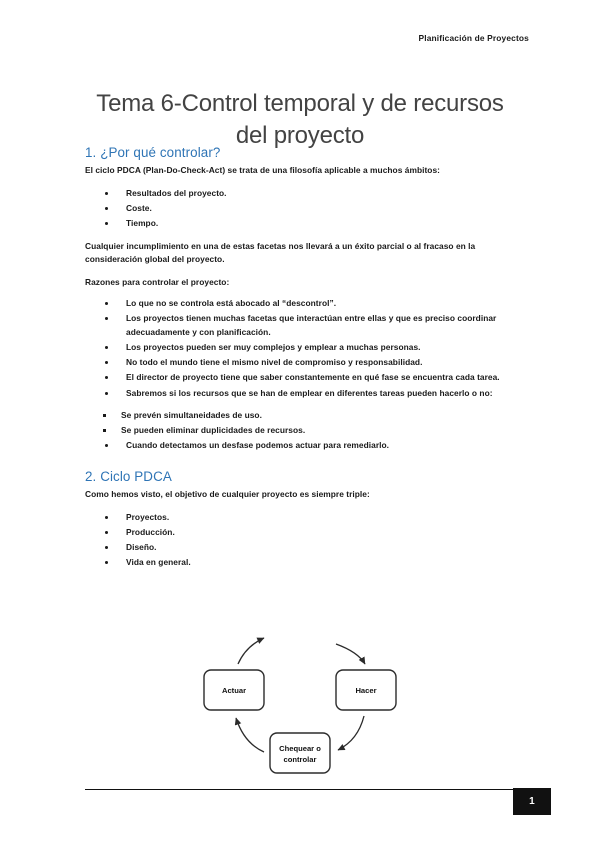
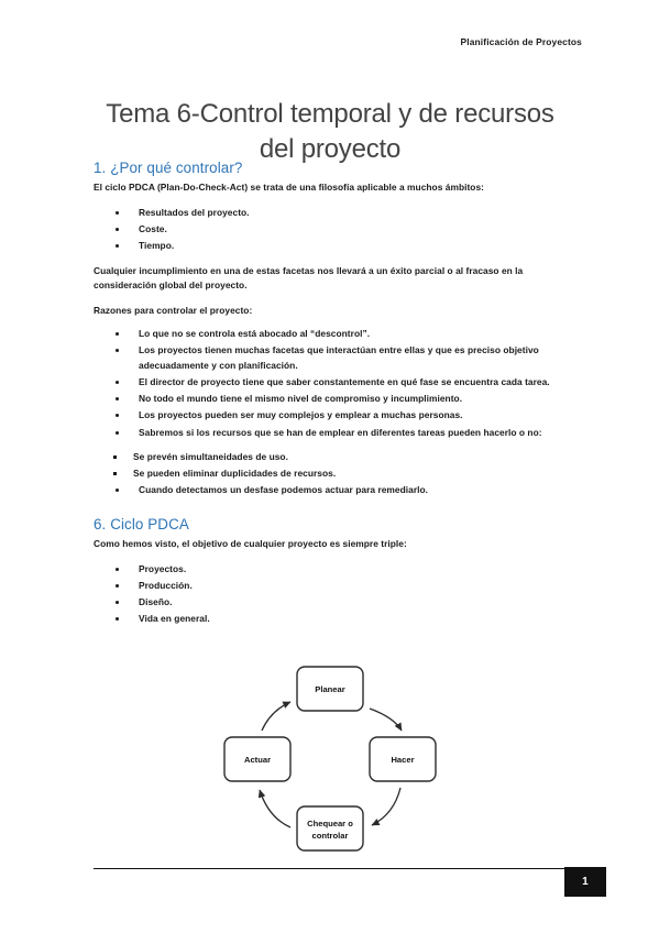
  Planificación de Proyectos
  Tema 6-Control temporal y de recursos del proyecto
  1. ¿Por qué controlar?
  El ciclo PDCA (Plan-Do-Check-Act) se trata de una filosofía aplicable a muchos ámbitos:
  Resultados del proyecto.
  Coste.
  Tiempo.
  Cualquier incumplimiento en una de estas facetas nos llevará a un éxito parcial o al fracaso en la consideración global del proyecto.
  Razones para controlar el proyecto:
  Lo que no se controla está abocado al “descontrol”.
- Los proyectos tienen muchas facetas que interactúan entre ellas y que es preciso coordinar adecuadamente y con planificación.
+ Los proyectos tienen muchas facetas que interactúan entre ellas y que es preciso objetivo adecuadamente y con planificación.
- Los proyectos pueden ser muy complejos y emplear a muchas personas.
+ El director de proyecto tiene que saber constantemente en qué fase se encuentra cada tarea.
- No todo el mundo tiene el mismo nivel de compromiso y responsabilidad.
+ No todo el mundo tiene el mismo nivel de compromiso y incumplimiento.
- El director de proyecto tiene que saber constantemente en qué fase se encuentra cada tarea.
+ Los proyectos pueden ser muy complejos y emplear a muchas personas.
  Sabremos si los recursos que se han de emplear en diferentes tareas pueden hacerlo o no:
  Se prevén simultaneidades de uso.
  Se pueden eliminar duplicidades de recursos.
  Cuando detectamos un desfase podemos actuar para remediarlo.
- 2. Ciclo PDCA
+ 6. Ciclo PDCA
  Como hemos visto, el objetivo de cualquier proyecto es siempre triple:
  Proyectos.
  Producción.
  Diseño.
  Vida en general.
+ Planear
  Hacer
  Chequear o
  controlar
  Actuar
  1
